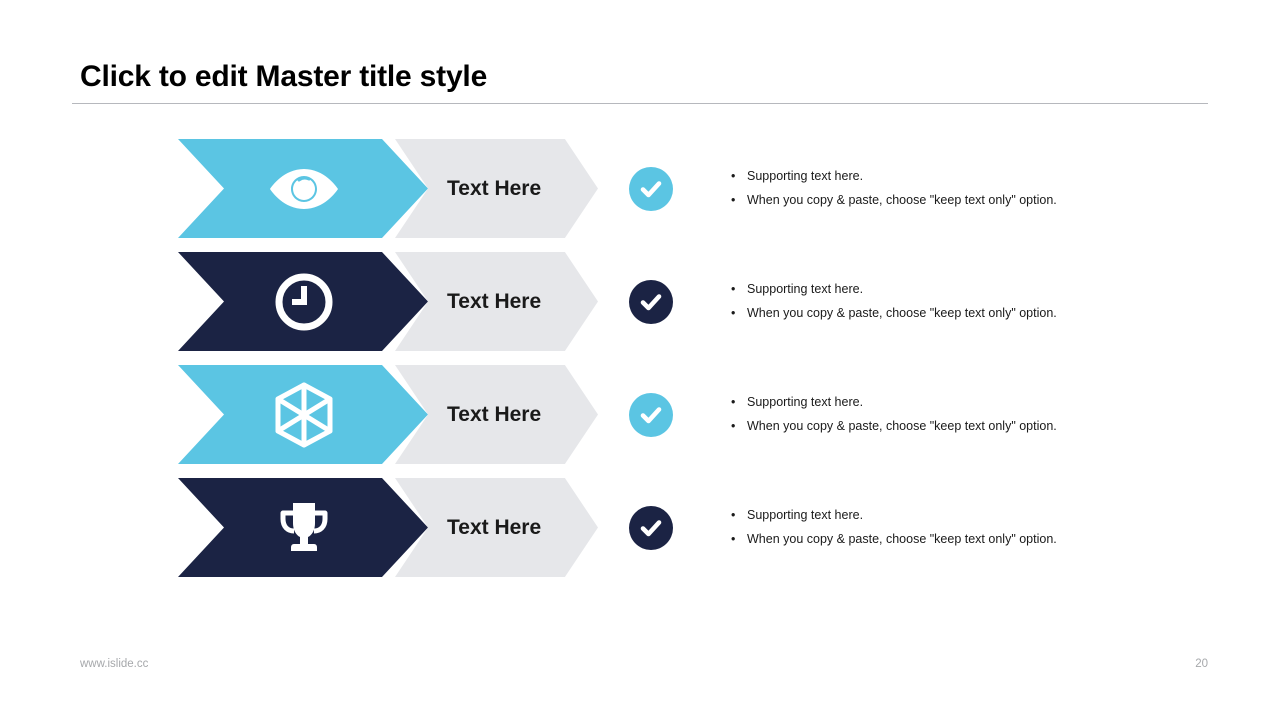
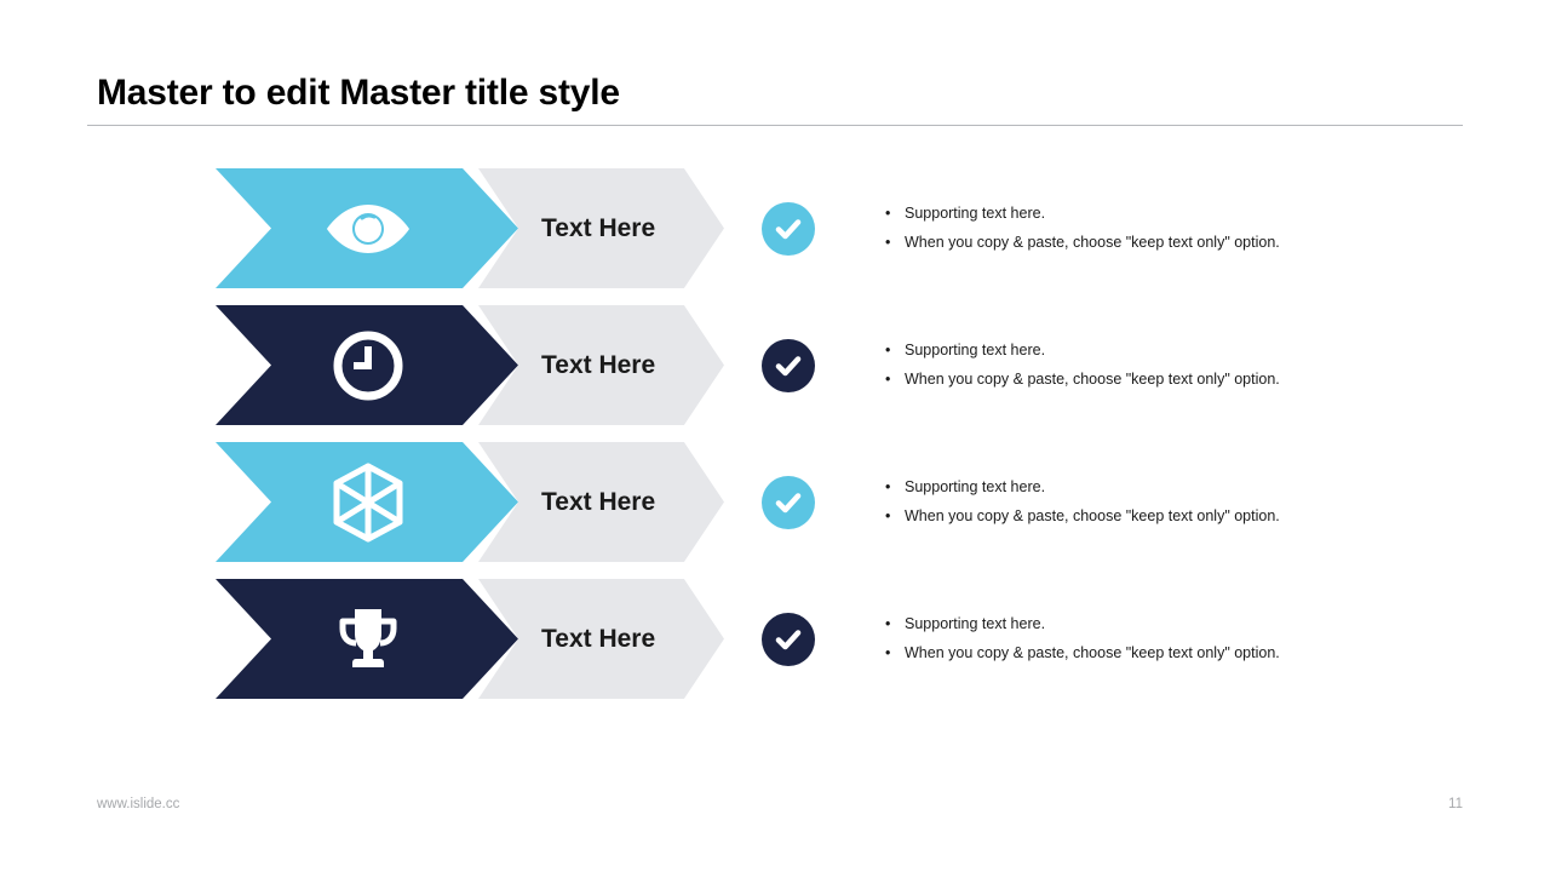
- Click to edit Master title style
+ Master to edit Master title style
  Text Here
  •
  Supporting text here.
  •
  When you copy & paste, choose "keep text only" option.
  Text Here
  •
  Supporting text here.
  •
  When you copy & paste, choose "keep text only" option.
  Text Here
  •
  Supporting text here.
  •
  When you copy & paste, choose "keep text only" option.
  Text Here
  •
  Supporting text here.
  •
  When you copy & paste, choose "keep text only" option.
  www.islide.cc
- 20
+ 11
